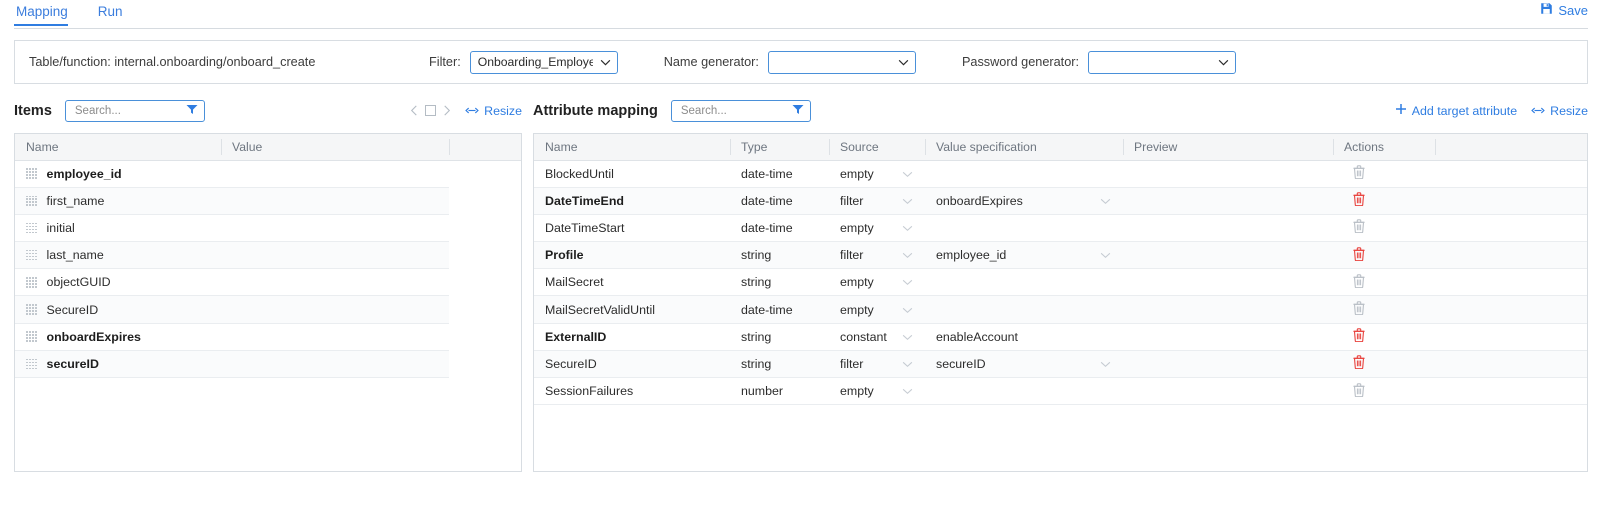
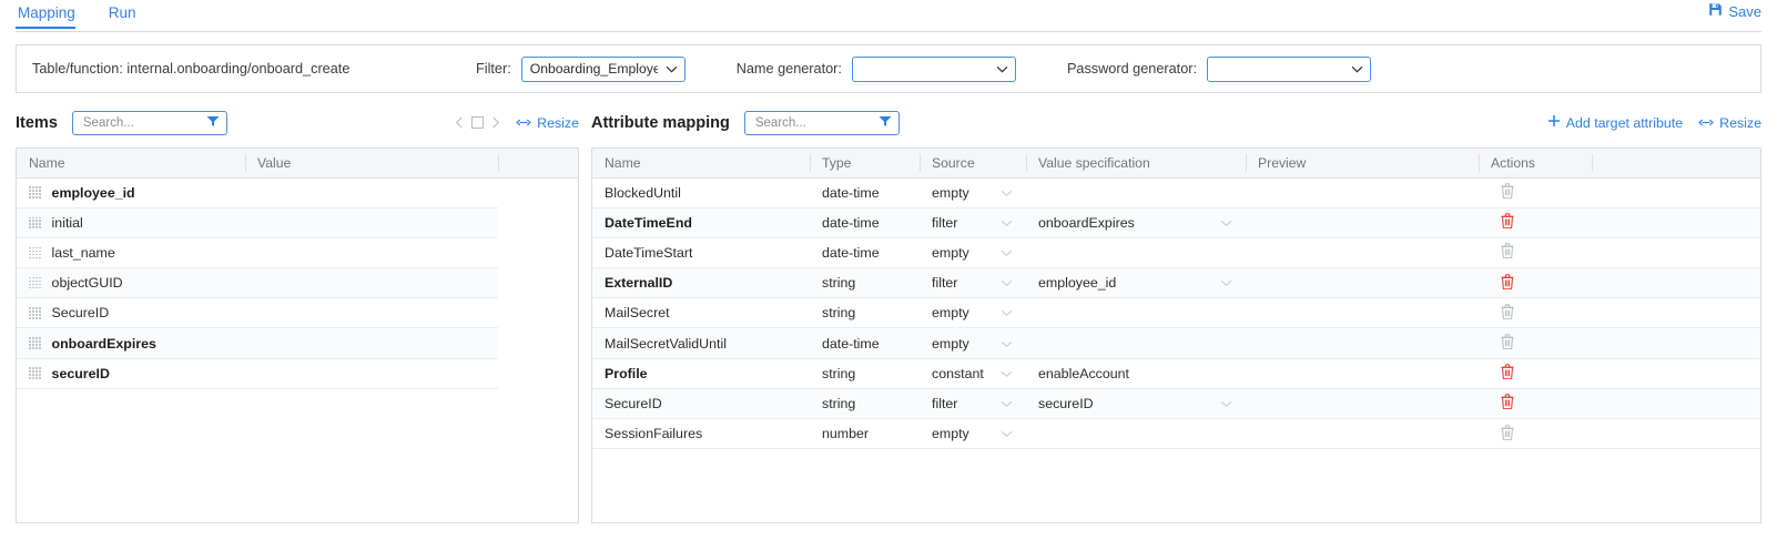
  Mapping
  Run
  Save
  Table/function: internal.onboarding/onboard_create
  Filter:
  Onboarding_Employe
  Name generator:
  Password generator:
  Items
  Search...
  Resize
  Name	Value
  employee_id
- first_name
  initial
  last_name
  objectGUID
  SecureID
  onboardExpires
  secureID
  Attribute mapping
  Search...
  Add target attribute
  Resize
  Name	Type	Source	Value specification	Preview	Actions
  BlockedUntil	date-time	empty
  DateTimeEnd	date-time	filter	onboardExpires
  DateTimeStart	date-time	empty
- Profile	string	filter	employee_id
+ ExternalID	string	filter	employee_id
  MailSecret	string	empty
  MailSecretValidUntil	date-time	empty
- ExternalID	string	constant	enableAccount
+ Profile	string	constant	enableAccount
  SecureID	string	filter	secureID
  SessionFailures	number	empty
